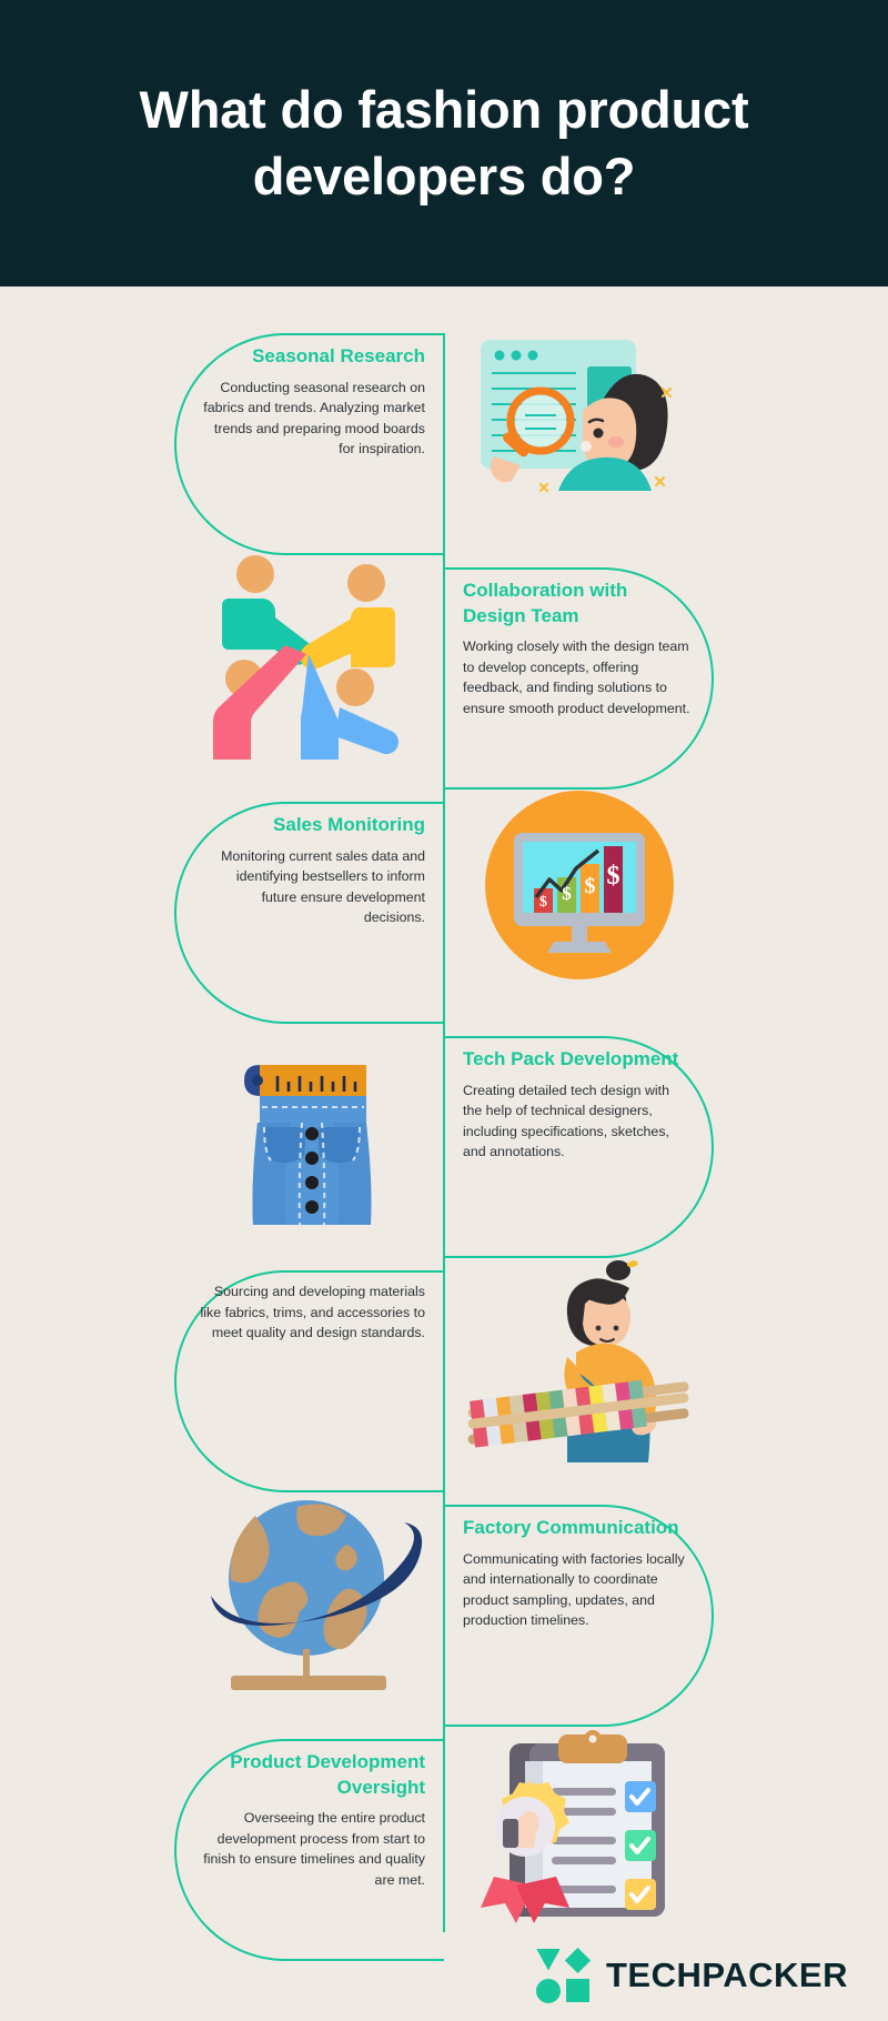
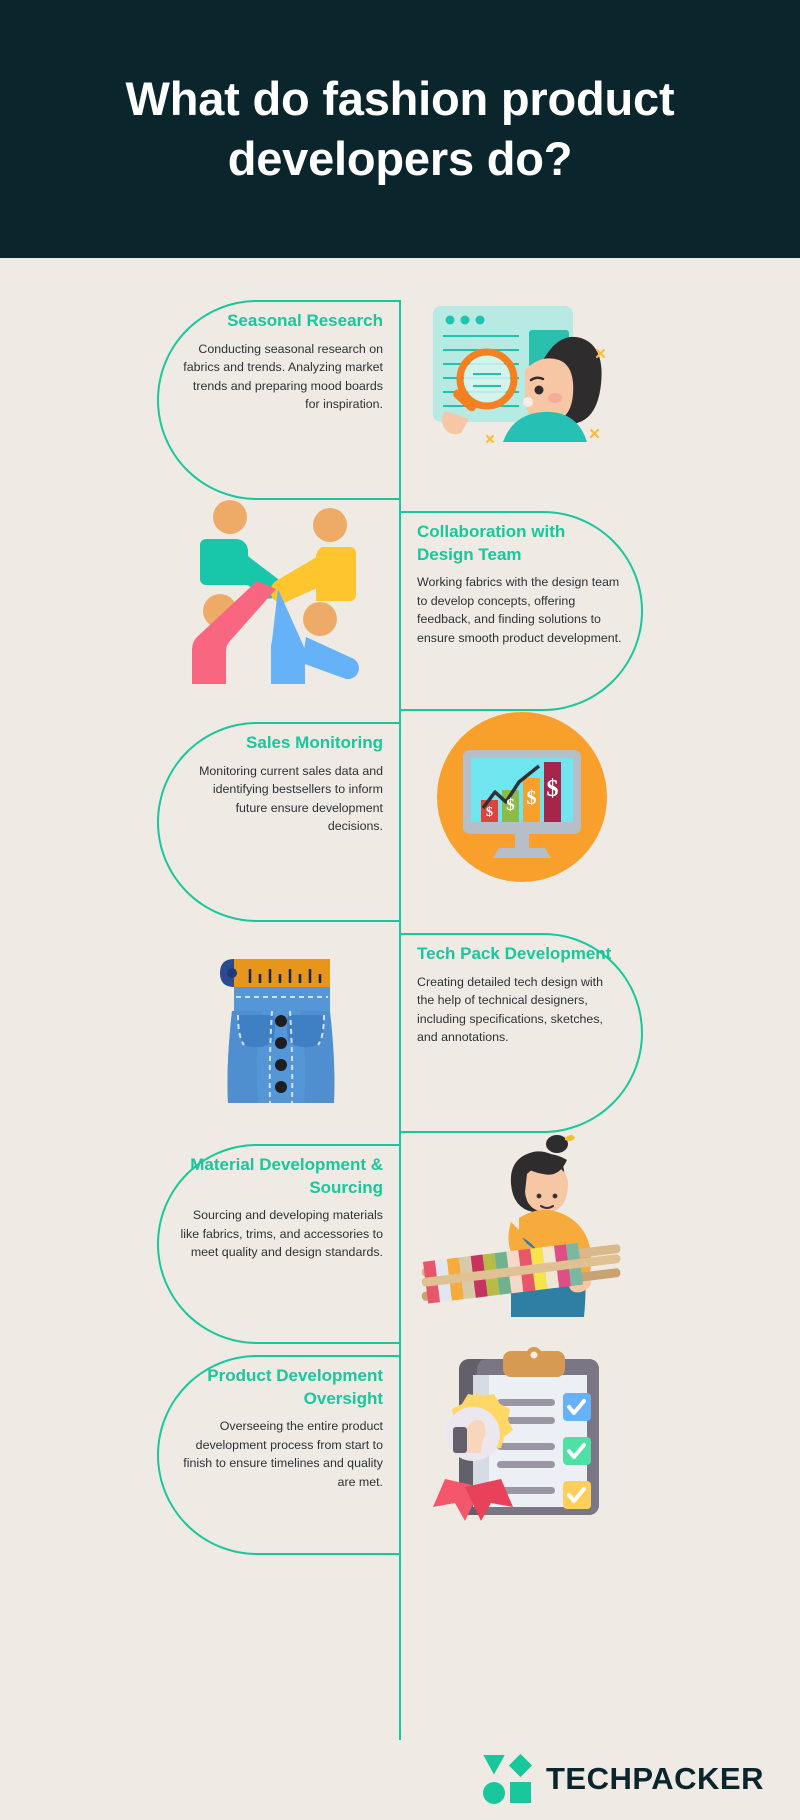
  What do fashion product developers do?
  Seasonal Research
  Conducting seasonal research on fabrics and trends. Analyzing market trends and preparing mood boards for inspiration.
  Collaboration with Design Team
- Working closely with the design team to develop concepts, offering feedback, and finding solutions to ensure smooth product development.
+ Working fabrics with the design team to develop concepts, offering feedback, and finding solutions to ensure smooth product development.
  Sales Monitoring
  Monitoring current sales data and identifying bestsellers to inform future ensure development decisions.
  $
  $
  $
  $
  Tech Pack Development
  Creating detailed tech design with the help of technical designers, including specifications, sketches, and annotations.
+ Material Development & Sourcing
  Sourcing and developing materials like fabrics, trims, and accessories to meet quality and design standards.
- Factory Communication
- Communicating with factories locally and internationally to coordinate product sampling, updates, and production timelines.
  Product Development Oversight
  Overseeing the entire product development process from start to finish to ensure timelines and quality are met.
  TECHPACKER
